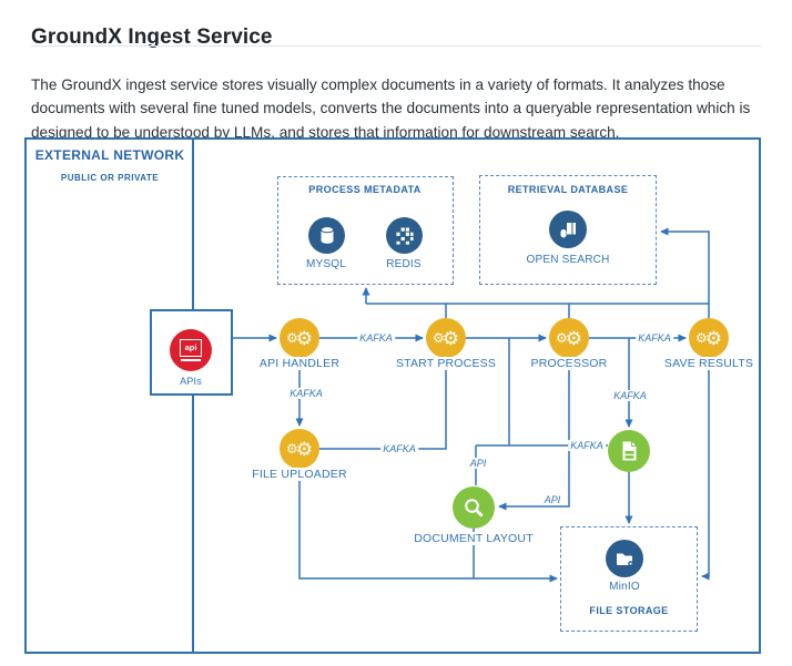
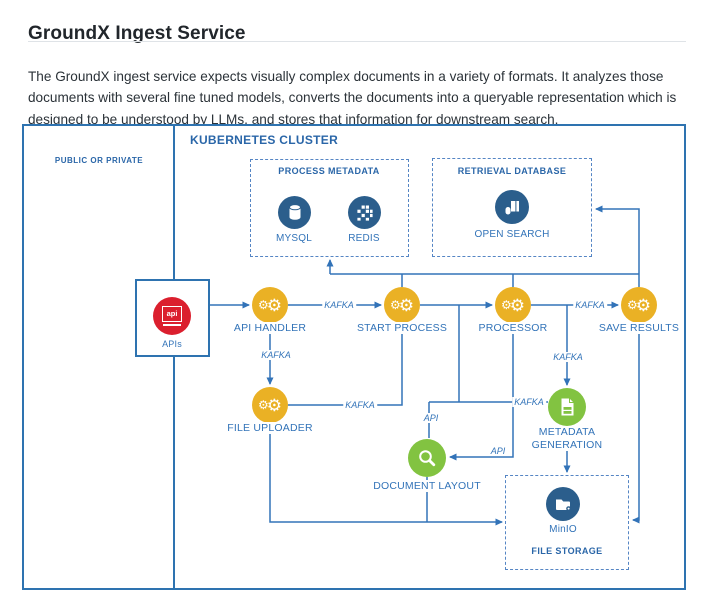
  GroundX Ingest Service
- The GroundX ingest service stores visually complex documents in a variety of formats. It analyzes those documents with several fine tuned models, converts the documents into a queryable representation which is designed to be understood by LLMs, and stores that information for downstream search.
+ The GroundX ingest service expects visually complex documents in a variety of formats. It analyzes those documents with several fine tuned models, converts the documents into a queryable representation which is designed to be understood by LLMs, and stores that information for downstream search.
- EXTERNAL NETWORK
  PUBLIC OR PRIVATE
+ KUBERNETES CLUSTER
  PROCESS METADATA
  RETRIEVAL DATABASE
  FILE STORAGE
  api
  APIs
  ⚙
  ⚙
  API HANDLER
  ⚙
  ⚙
  START PROCESS
  ⚙
  ⚙
  PROCESSOR
  ⚙
  ⚙
  SAVE RESULTS
  ⚙
  ⚙
  FILE UPLOADER
  DOCUMENT LAYOUT
+ METADATA GENERATION
  MYSQL
  REDIS
  OPEN SEARCH
  MinIO
  KAFKA
  KAFKA
  KAFKA
  KAFKA
  KAFKA
  KAFKA
  API
  API
